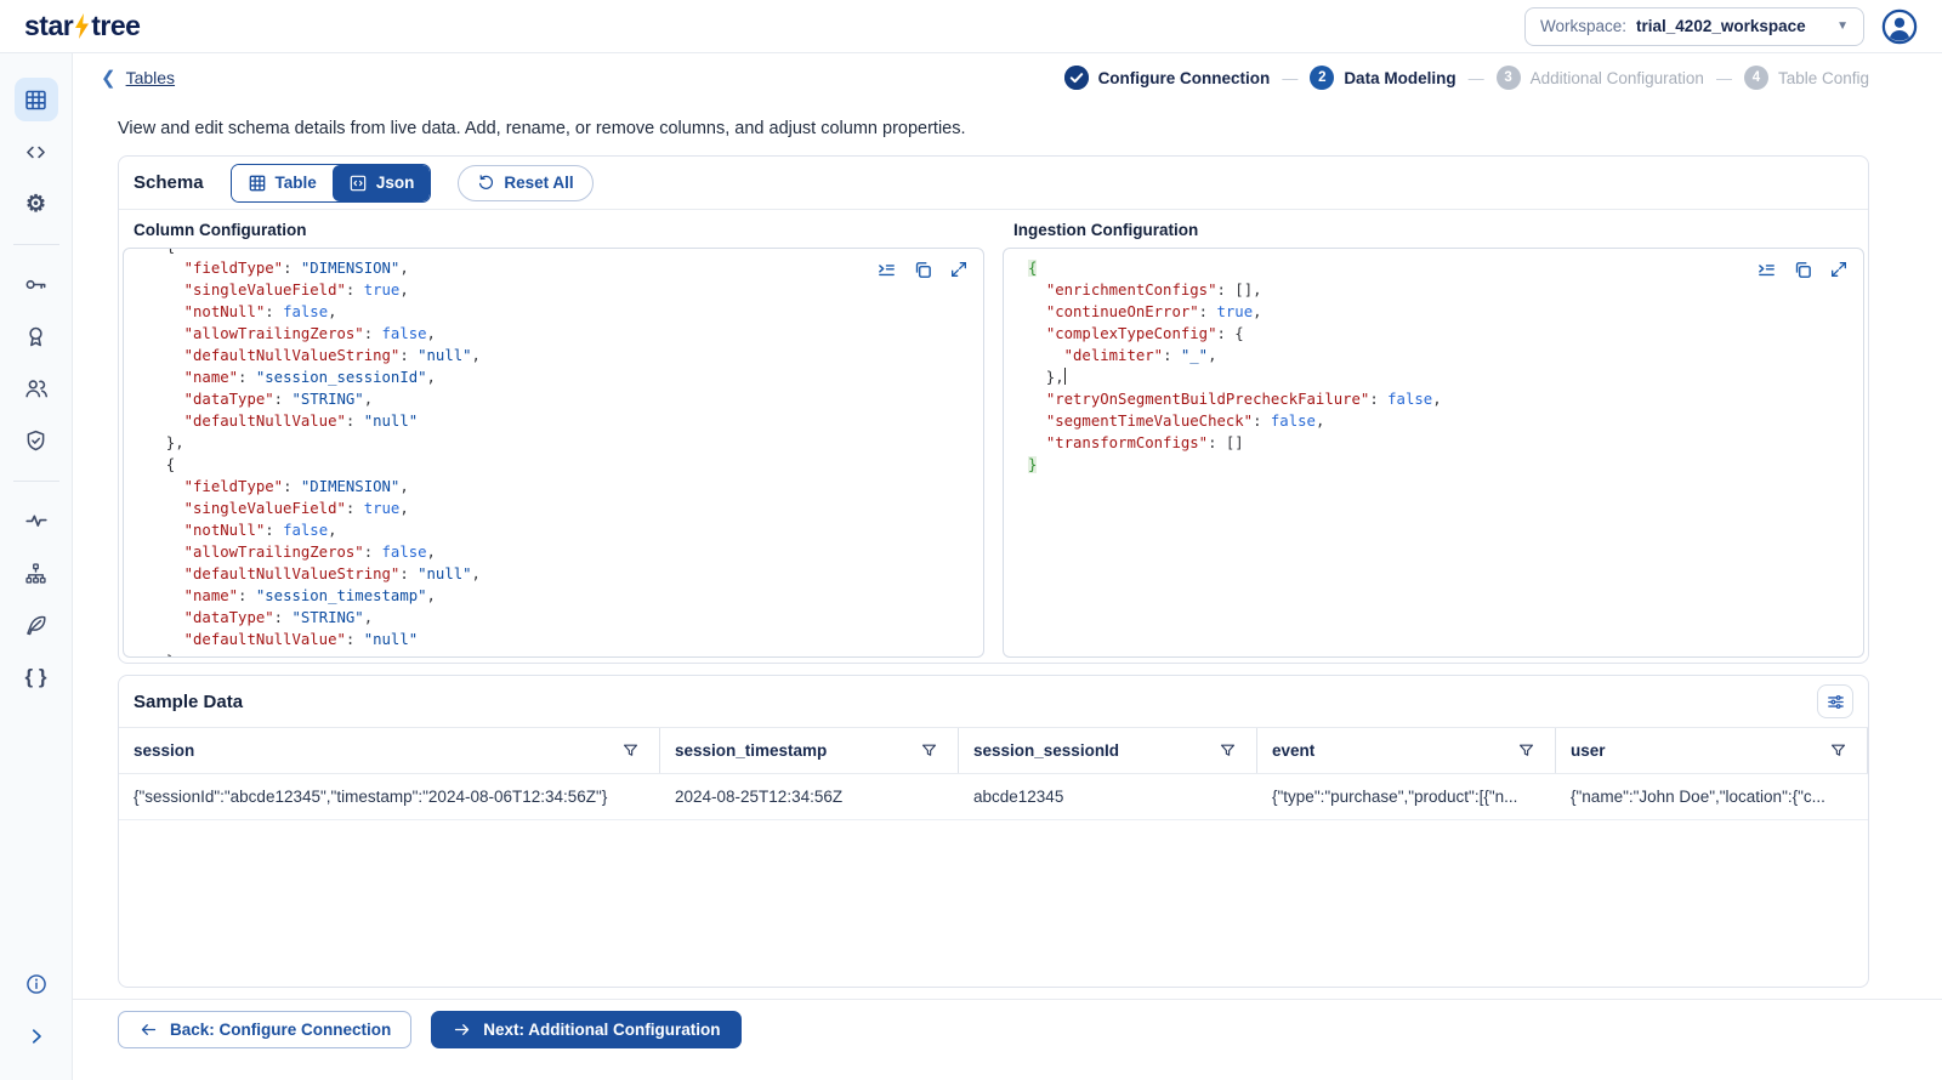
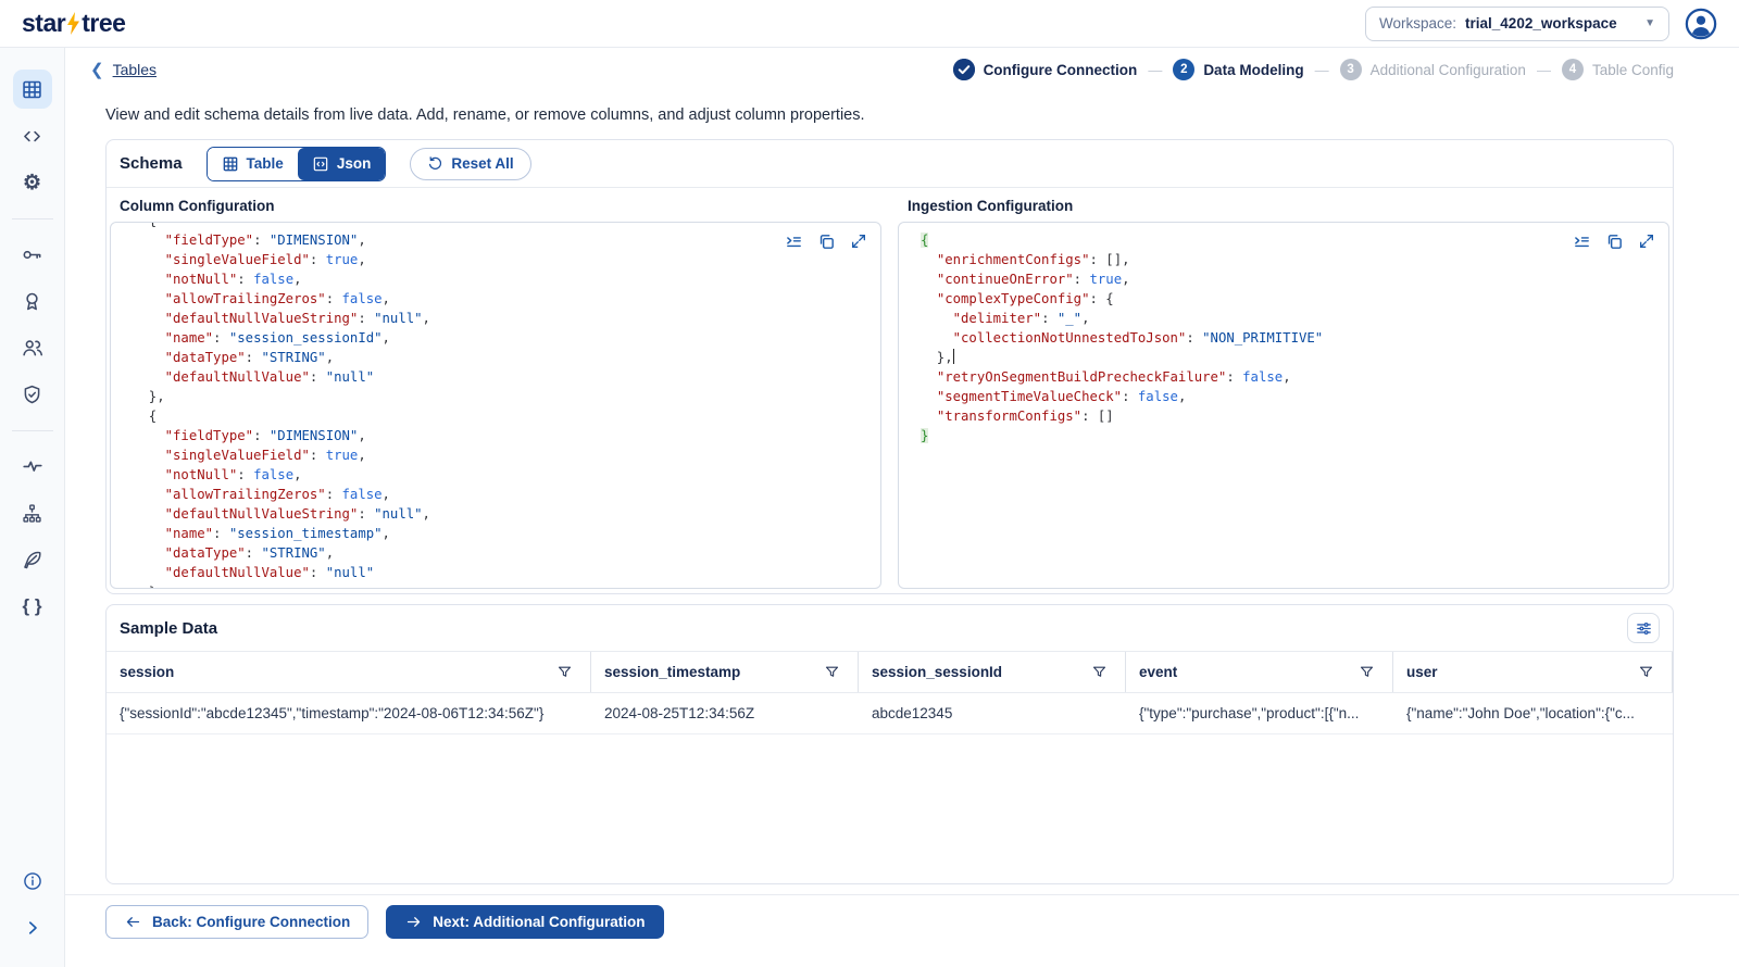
  star
  tree
  Workspace:
  trial_4202_workspace
  ▼
  ⚙
  { }
  ❮
  Tables
  Configure Connection
  —
  2
  Data Modeling
  —
  3
  Additional Configuration
  —
  4
  Table Config
  View and edit schema details from live data. Add, rename, or remove columns, and adjust column properties.
  Schema
  Table
  Json
  Reset All
  Column Configuration
  "fieldType": "DIMENSION",
  "singleValueField": true,
  "notNull": false,
  "allowTrailingZeros": false,
  "defaultNullValueString": "null",
  "name": "session_sessionId",
  "dataType": "STRING",
  "defaultNullValue": "null"
  },
  {
  "fieldType": "DIMENSION",
  "singleValueField": true,
  "notNull": false,
  "allowTrailingZeros": false,
  "defaultNullValueString": "null",
  "name": "session_timestamp",
  "dataType": "STRING",
  "defaultNullValue": "null"
  Ingestion Configuration
  {
  "enrichmentConfigs": [],
  "continueOnError": true,
  "complexTypeConfig": {
  "delimiter": "_",
+ "collectionNotUnnestedToJson": "NON_PRIMITIVE"
  },
  "retryOnSegmentBuildPrecheckFailure": false,
  "segmentTimeValueCheck": false,
  "transformConfigs": []
  }
  Sample Data
  session
  session_timestamp
  session_sessionId
  event
  user
  {"sessionId":"abcde12345","timestamp":"2024-08-06T12:34:56Z"}
  2024-08-25T12:34:56Z
  abcde12345
  {"type":"purchase","product":[{"n...
  {"name":"John Doe","location":{"c...
  Back: Configure Connection
  Next: Additional Configuration
